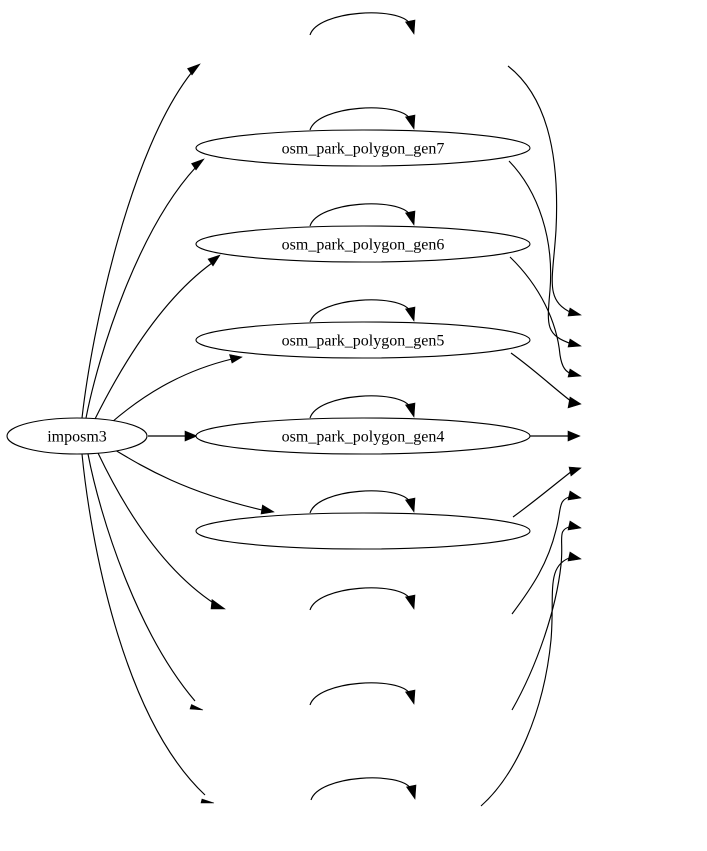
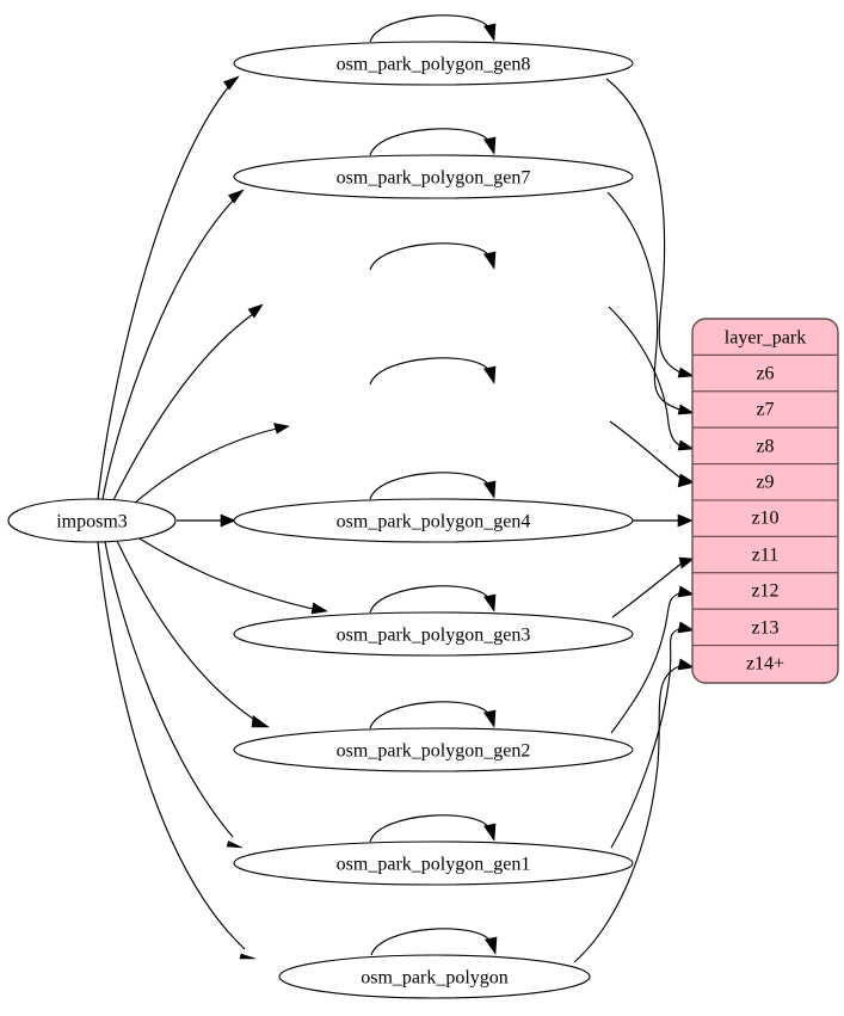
+ osm_park_polygon_gen8
  osm_park_polygon_gen7
- osm_park_polygon_gen6
- osm_park_polygon_gen5
  osm_park_polygon_gen4
+ osm_park_polygon_gen3
+ osm_park_polygon_gen2
+ osm_park_polygon_gen1
+ osm_park_polygon
  imposm3
+ layer_park
+ z6
+ z7
+ z8
+ z9
+ z10
+ z11
+ z12
+ z13
+ z14+
